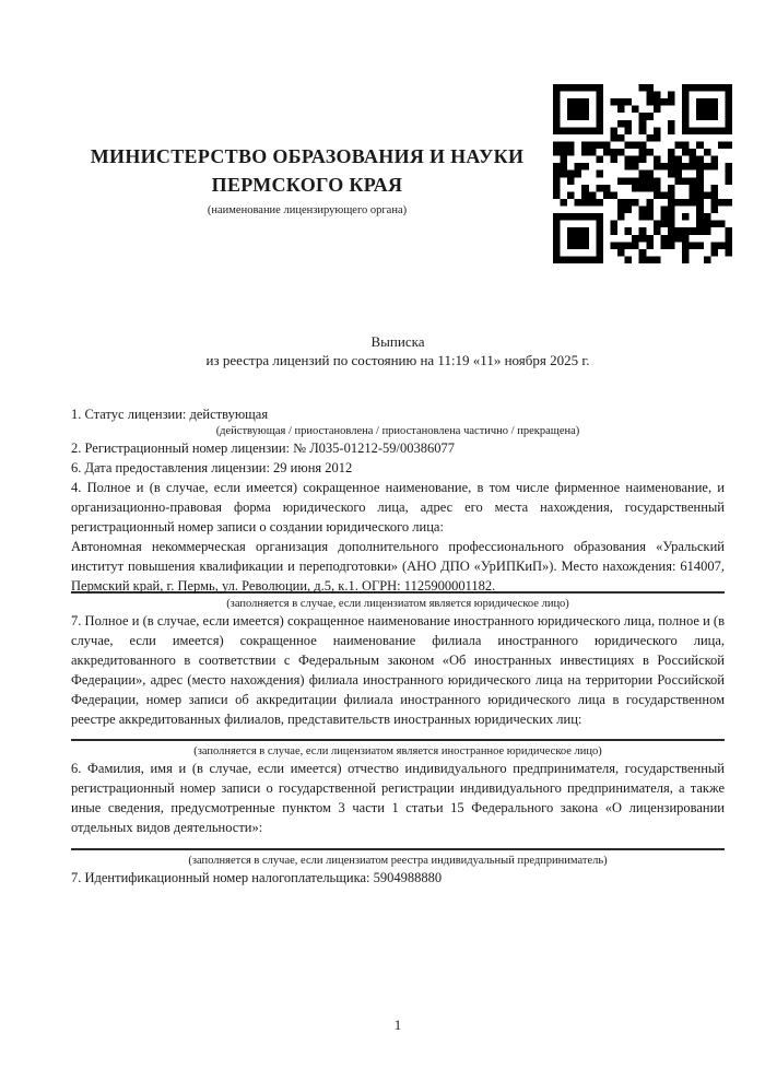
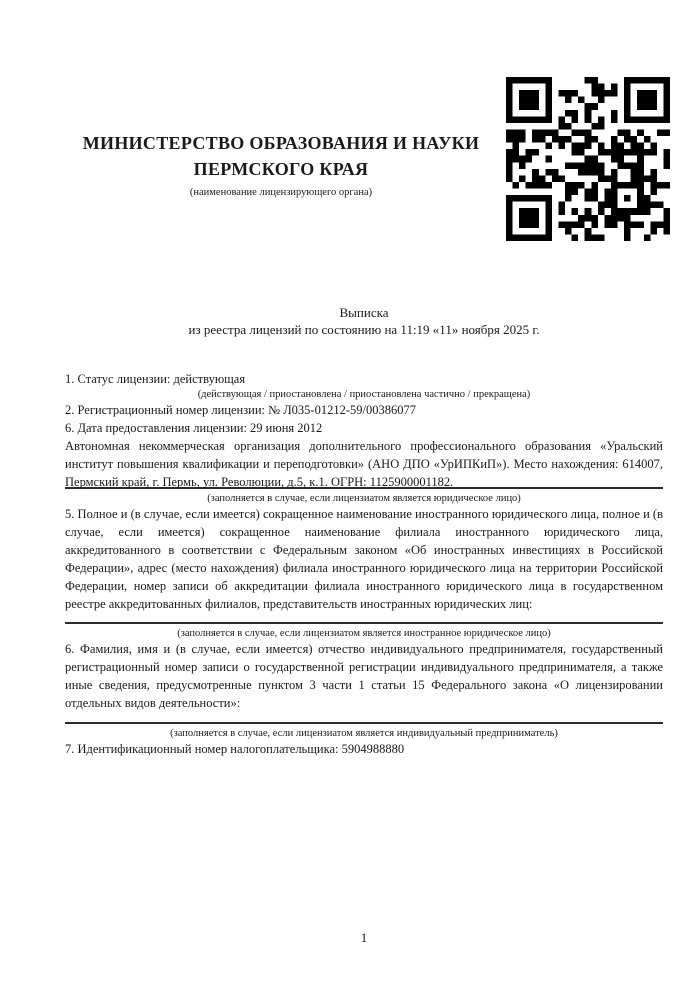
  МИНИСТЕРСТВО ОБРАЗОВАНИЯ И НАУКИ
  ПЕРМСКОГО КРАЯ
  (наименование лицензирующего органа)
  Выписка
  из реестра лицензий по состоянию на 11:19 «11» ноября 2025 г.
  1. Статус лицензии: действующая
  (действующая / приостановлена / приостановлена частично / прекращена)
  2. Регистрационный номер лицензии: № Л035-01212-59/00386077
  6. Дата предоставления лицензии: 29 июня 2012
- 4. Полное и (в случае, если имеется) сокращенное наименование, в том числе фирменное наименование, и организационно-правовая форма юридического лица, адрес его места нахождения, государственный регистрационный номер записи о создании юридического лица:
  Автономная некоммерческая организация дополнительного профессионального образования «Уральский институт повышения квалификации и переподготовки» (АНО ДПО «УрИПКиП»). Место нахождения: 614007, Пермский край, г. Пермь, ул. Революции, д.5, к.1. ОГРН: 1125900001182.
  (заполняется в случае, если лицензиатом является юридическое лицо)
- 7. Полное и (в случае, если имеется) сокращенное наименование иностранного юридического лица, полное и (в случае, если имеется) сокращенное наименование филиала иностранного юридического лица, аккредитованного в соответствии с Федеральным законом «Об иностранных инвестициях в Российской Федерации», адрес (место нахождения) филиала иностранного юридического лица на территории Российской Федерации, номер записи об аккредитации филиала иностранного юридического лица в государственном реестре аккредитованных филиалов, представительств иностранных юридических лиц:
+ 5. Полное и (в случае, если имеется) сокращенное наименование иностранного юридического лица, полное и (в случае, если имеется) сокращенное наименование филиала иностранного юридического лица, аккредитованного в соответствии с Федеральным законом «Об иностранных инвестициях в Российской Федерации», адрес (место нахождения) филиала иностранного юридического лица на территории Российской Федерации, номер записи об аккредитации филиала иностранного юридического лица в государственном реестре аккредитованных филиалов, представительств иностранных юридических лиц:
  (заполняется в случае, если лицензиатом является иностранное юридическое лицо)
  6. Фамилия, имя и (в случае, если имеется) отчество индивидуального предпринимателя, государственный регистрационный номер записи о государственной регистрации индивидуального предпринимателя, а также иные сведения, предусмотренные пунктом 3 части 1 статьи 15 Федерального закона «О лицензировании отдельных видов деятельности»:
- (заполняется в случае, если лицензиатом реестра индивидуальный предприниматель)
+ (заполняется в случае, если лицензиатом является индивидуальный предприниматель)
  7. Идентификационный номер налогоплательщика: 5904988880
  1
